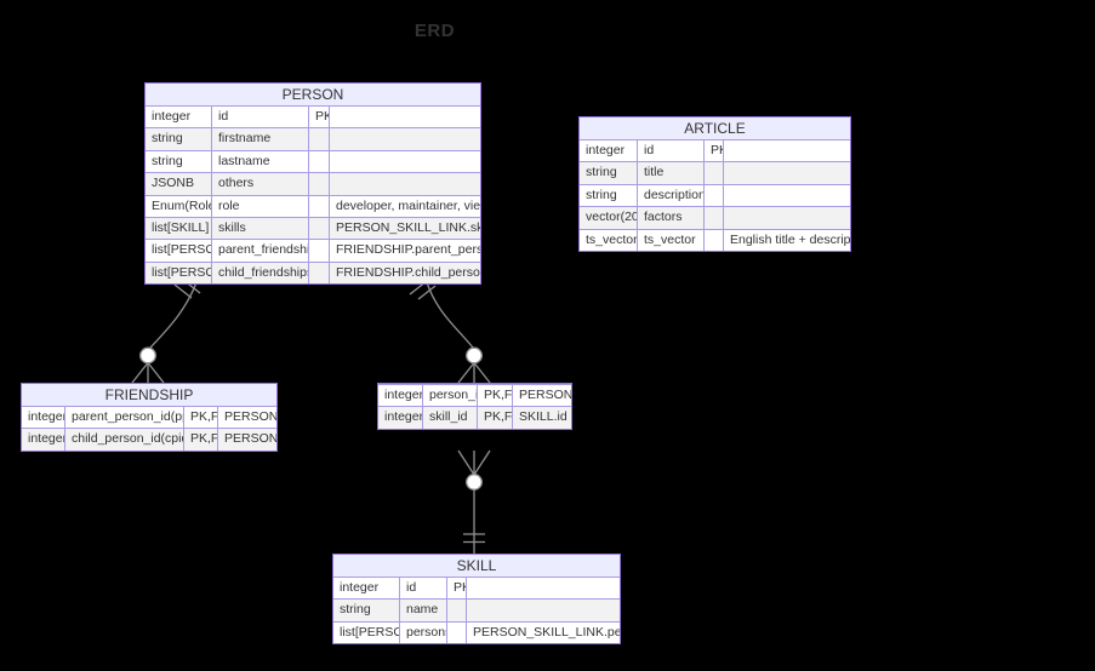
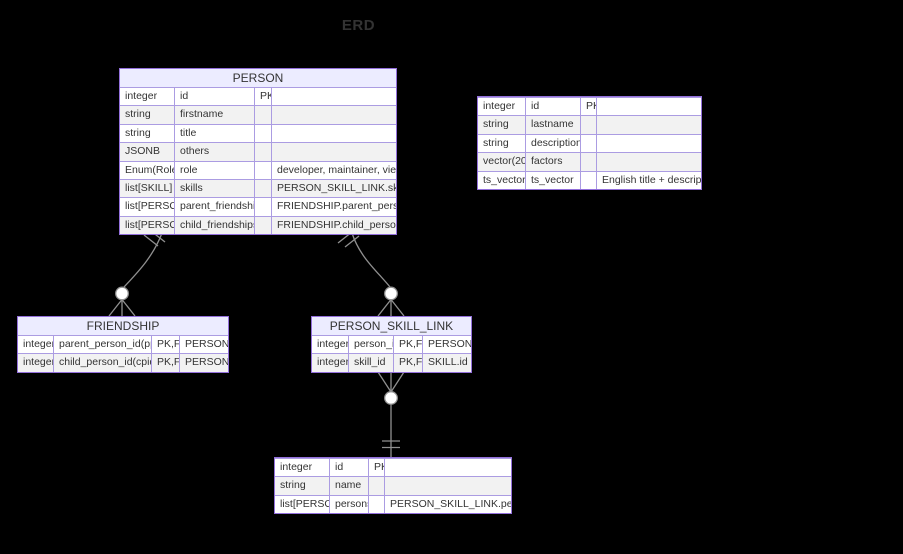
  ERD
  PERSON
  integer
  id
  PK
  string
  firstname
  string
- lastname
+ title
  JSONB
  others
  Enum(Role
  role
  developer, maintainer, vie
  list[SKILL]
  skills
  PERSON_SKILL_LINK.sk
  list[PERSO
  parent_friendshi
  FRIENDSHIP.parent_pers
  list[PERSO
  child_friendship
  FRIENDSHIP.child_perso
- ARTICLE
  integer
  id
  PK
  string
- title
+ lastname
  string
  description
  vector(20
  factors
  ts_vector
  ts_vector
  English title + descrip
  FRIENDSHIP
  integer
  parent_person_id(p
  PK,F
  integer
  child_person_id(cpi
  PK,F
+ PERSON_SKILL_LINK
  integer
  person_i
  PK,F
  integer
  skill_id
  PK,F
  SKILL.id
- SKILL
  integer
  id
  PK
  string
  name
  list[PERSO
  person
  PERSON_SKILL_LINK.pe
